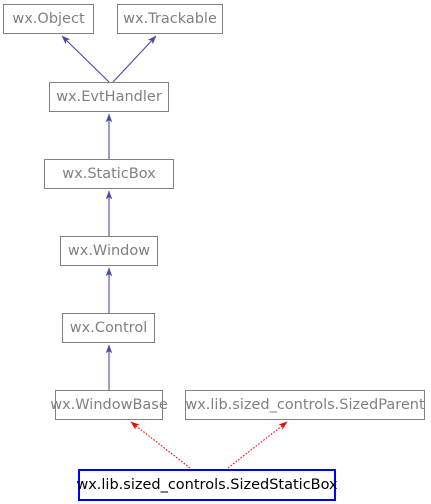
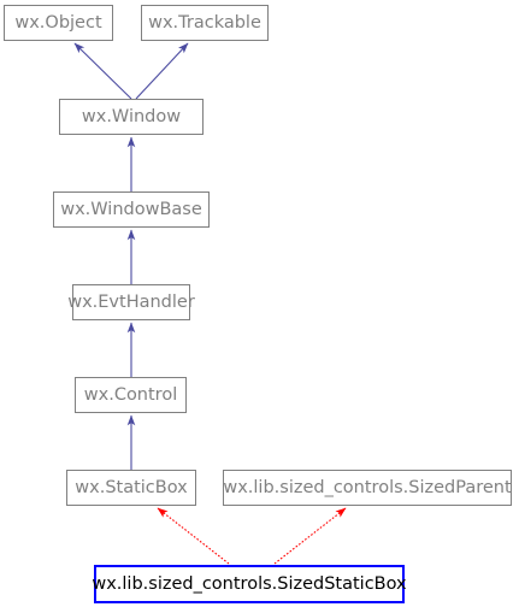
  wx.Object
  wx.Trackable
- wx.EvtHandler
+ wx.Window
- wx.StaticBox
+ wx.WindowBase
- wx.Window
+ wx.EvtHandler
  wx.Control
- wx.WindowBase
+ wx.StaticBox
  wx.lib.sized_controls.SizedParent
  wx.lib.sized_controls.SizedStaticBox
